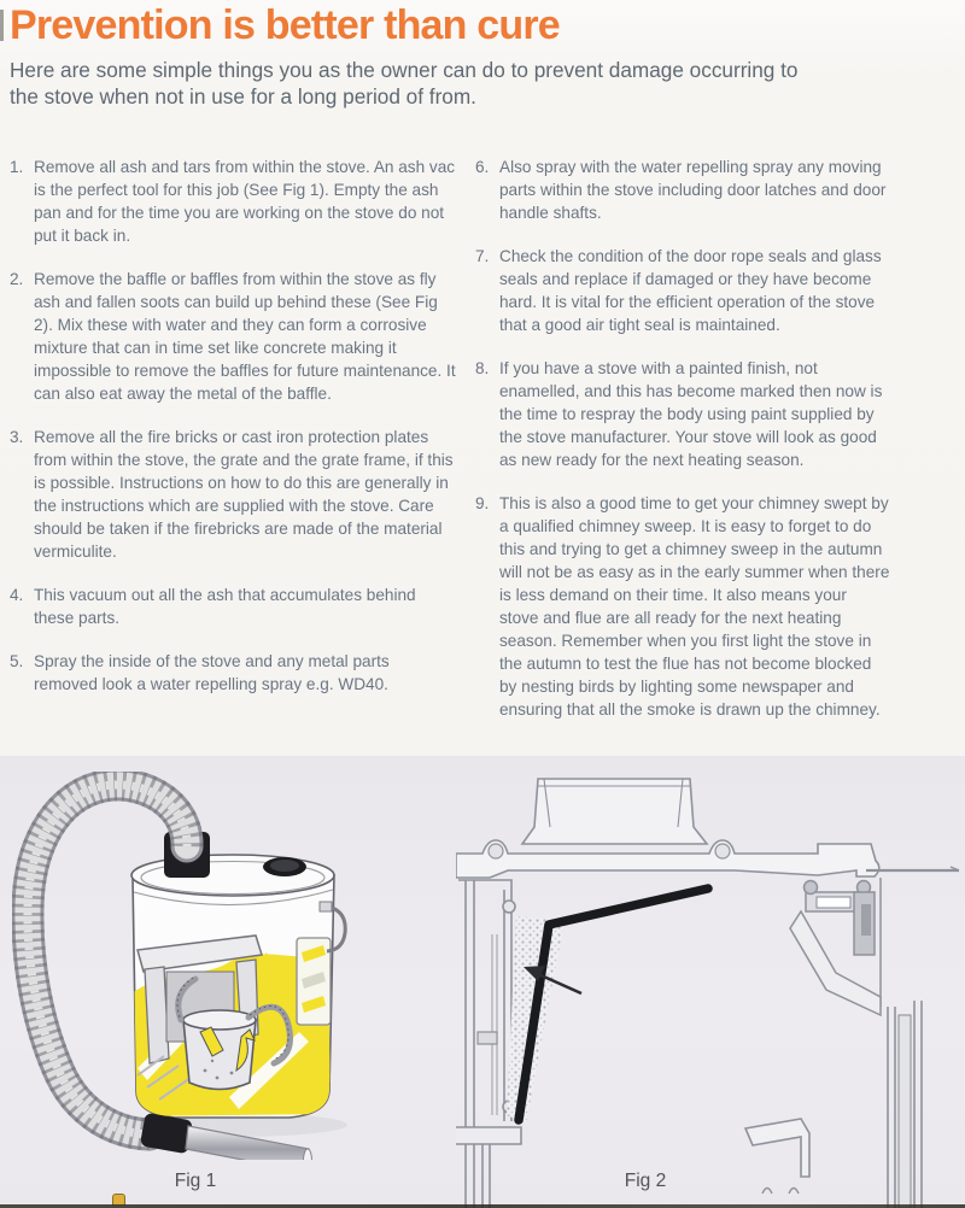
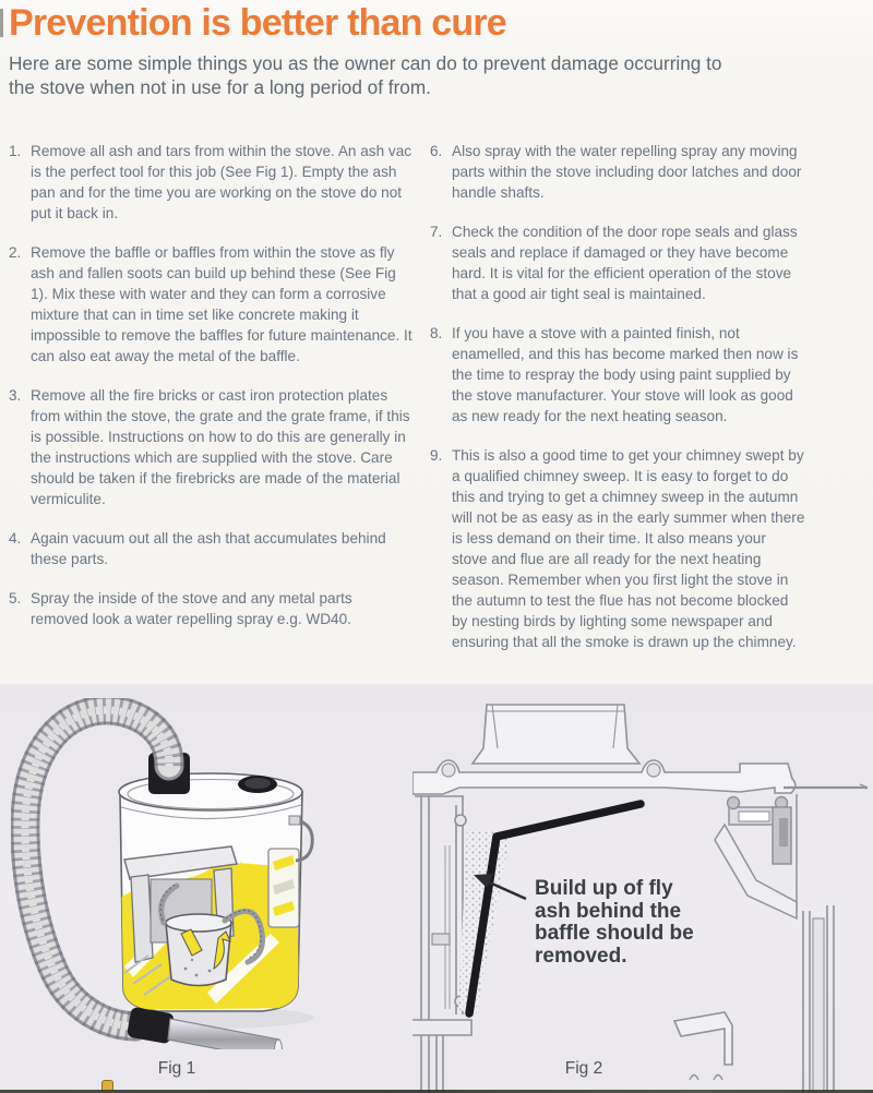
  Prevention is better than cure
  Here are some simple things you as the owner can do to prevent damage occurring to the stove when not in use for a long period of from.
  1.
  Remove all ash and tars from within the stove. An ash vac is the perfect tool for this job (See Fig 1). Empty the ash pan and for the time you are working on the stove do not put it back in.
  2.
- Remove the baffle or baffles from within the stove as fly ash and fallen soots can build up behind these (See Fig 2). Mix these with water and they can form a corrosive mixture that can in time set like concrete making it impossible to remove the baffles for future maintenance. It can also eat away the metal of the baffle.
+ Remove the baffle or baffles from within the stove as fly ash and fallen soots can build up behind these (See Fig 1). Mix these with water and they can form a corrosive mixture that can in time set like concrete making it impossible to remove the baffles for future maintenance. It can also eat away the metal of the baffle.
  3.
  Remove all the fire bricks or cast iron protection plates from within the stove, the grate and the grate frame, if this is possible. Instructions on how to do this are generally in the instructions which are supplied with the stove. Care should be taken if the firebricks are made of the material vermiculite.
  4.
- This vacuum out all the ash that accumulates behind these parts.
+ Again vacuum out all the ash that accumulates behind these parts.
  5.
  Spray the inside of the stove and any metal parts removed look a water repelling spray e.g. WD40.
  6.
  Also spray with the water repelling spray any moving parts within the stove including door latches and door handle shafts.
  7.
  Check the condition of the door rope seals and glass seals and replace if damaged or they have become hard. It is vital for the efficient operation of the stove that a good air tight seal is maintained.
  8.
  If you have a stove with a painted finish, not enamelled, and this has become marked then now is the time to respray the body using paint supplied by the stove manufacturer. Your stove will look as good as new ready for the next heating season.
  9.
  This is also a good time to get your chimney swept by a qualified chimney sweep. It is easy to forget to do this and trying to get a chimney sweep in the autumn will not be as easy as in the early summer when there is less demand on their time. It also means your stove and flue are all ready for the next heating season. Remember when you first light the stove in the autumn to test the flue has not become blocked by nesting birds by lighting some newspaper and ensuring that all the smoke is drawn up the chimney.
+ Build up of fly ash behind the baffle should be removed.
  Fig 1
  Fig 2
